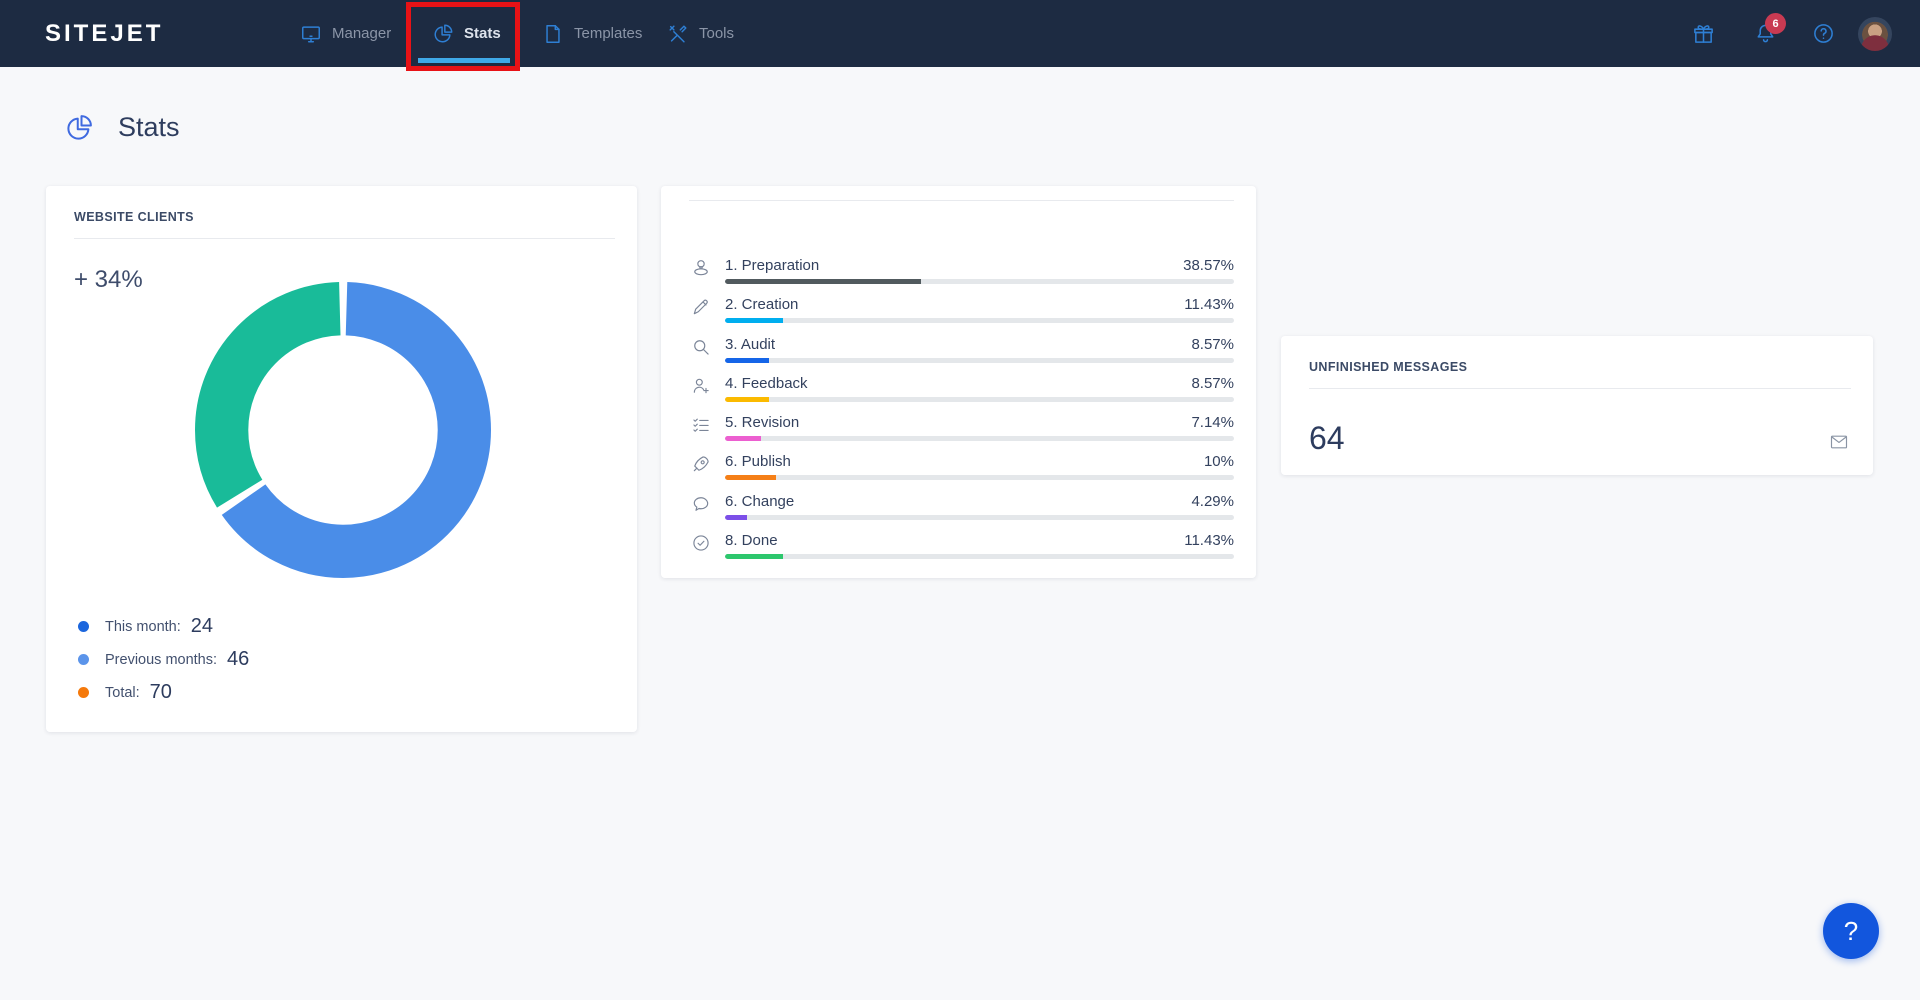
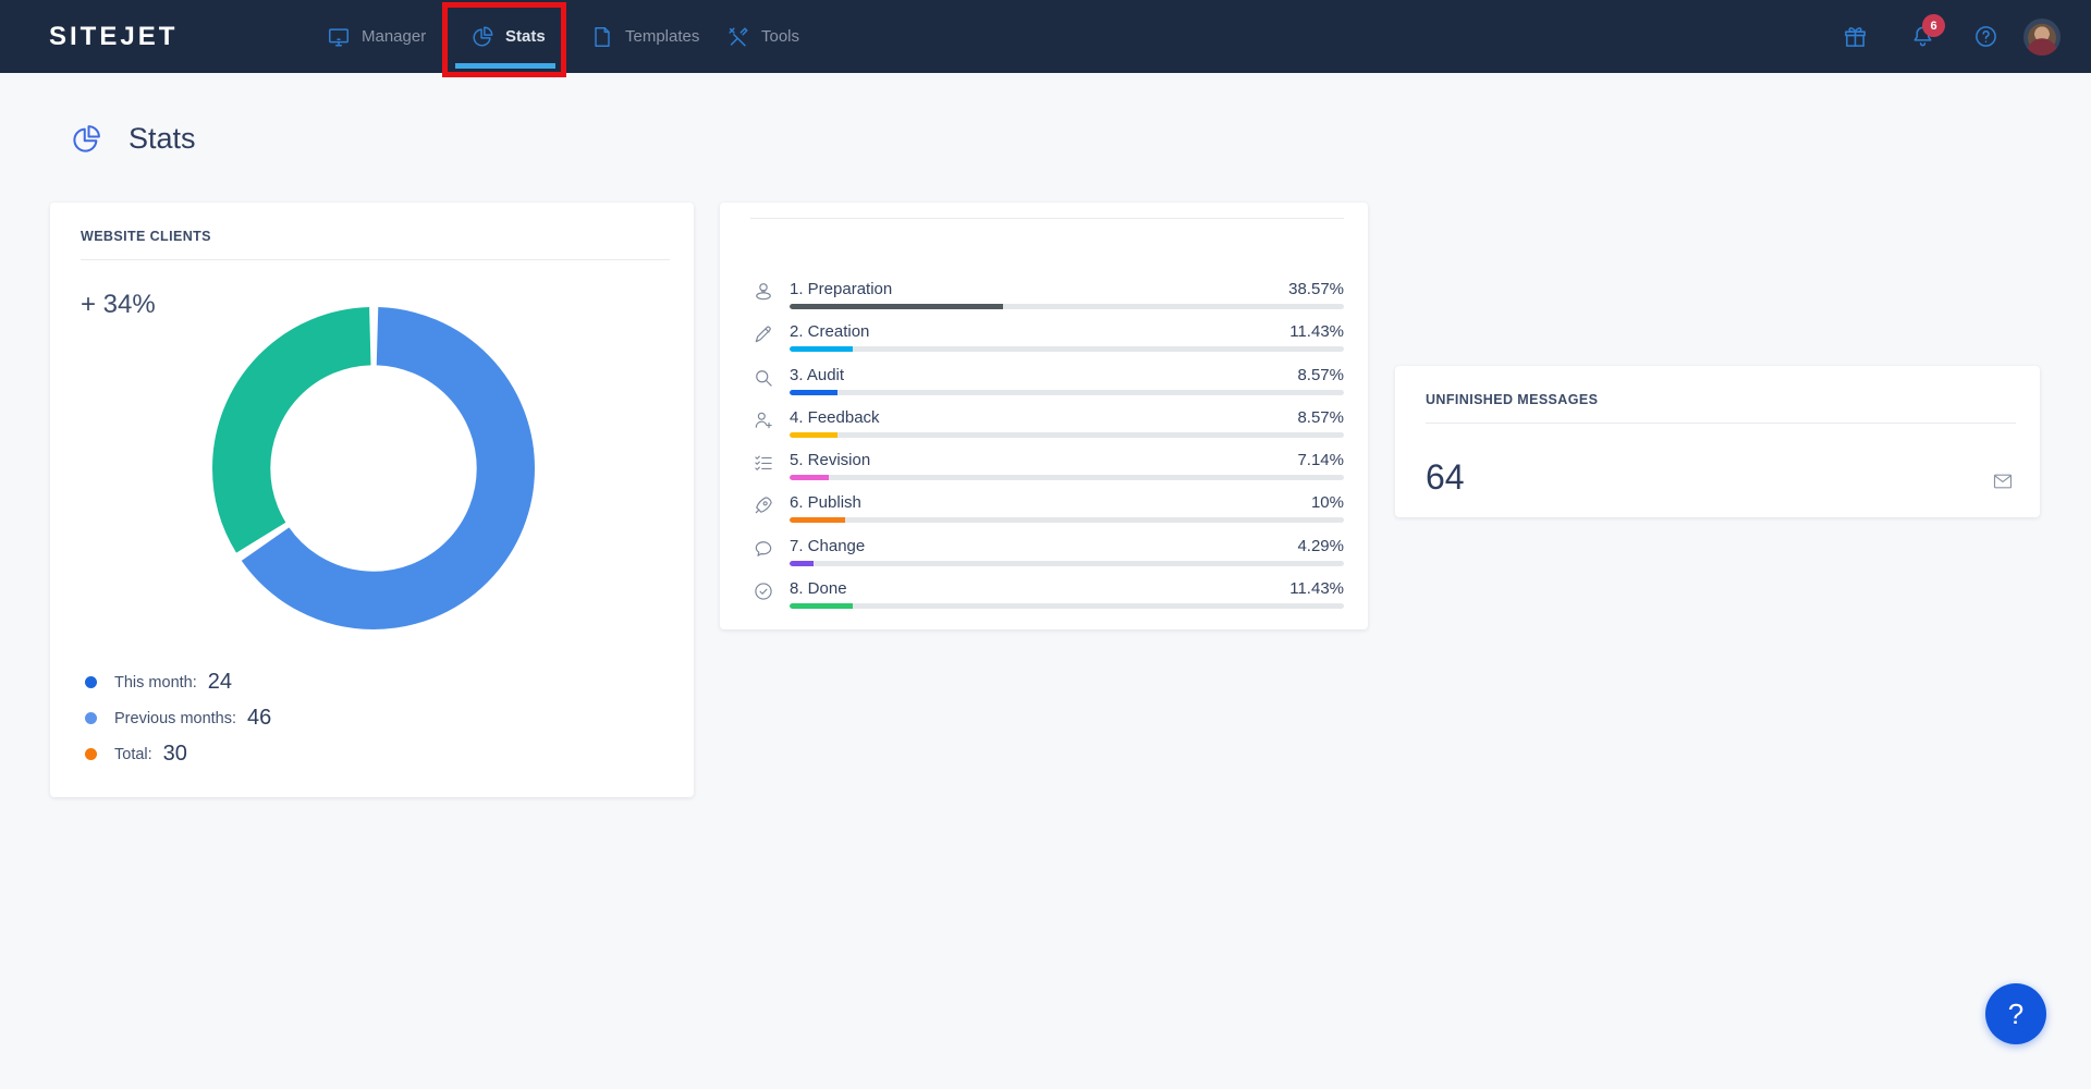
  SITEJET
  Manager
  Stats
  Templates
  Tools
  6
  Stats
  WEBSITE CLIENTS
  + 34%
  This month:
  24
  Previous months:
  46
  Total:
- 70
+ 30
  1. Preparation
  38.57%
  2. Creation
  11.43%
  3. Audit
  8.57%
  4. Feedback
  8.57%
  5. Revision
  7.14%
  6. Publish
  10%
- 6. Change
+ 7. Change
  4.29%
  8. Done
  11.43%
  UNFINISHED MESSAGES
  64
  ?
